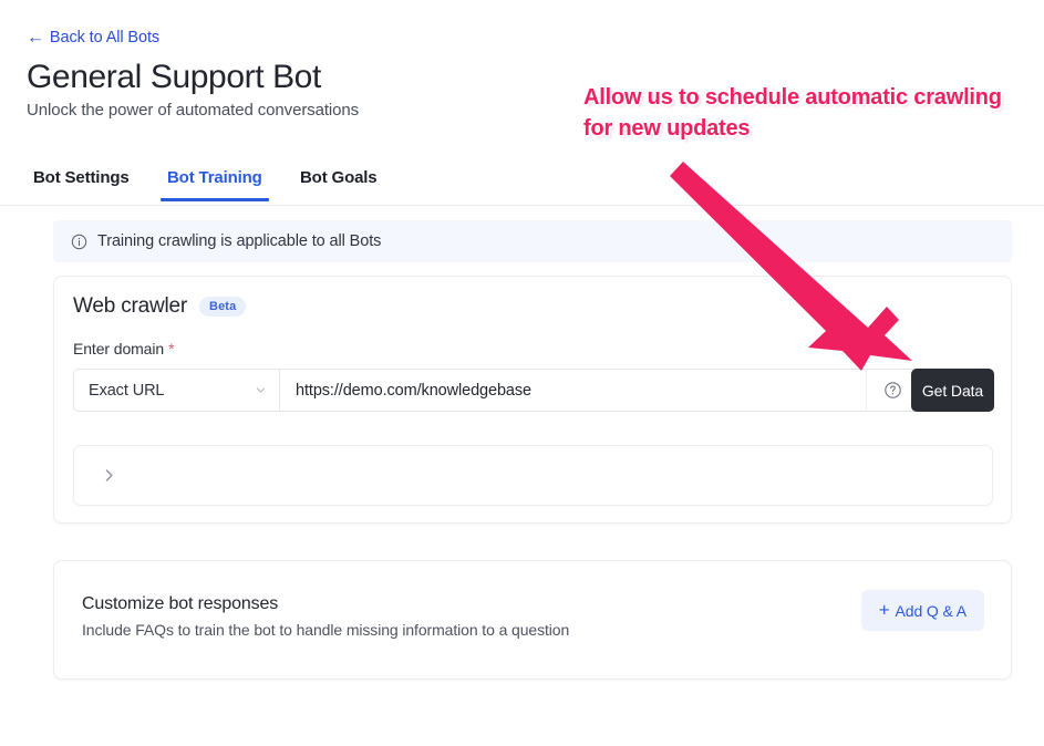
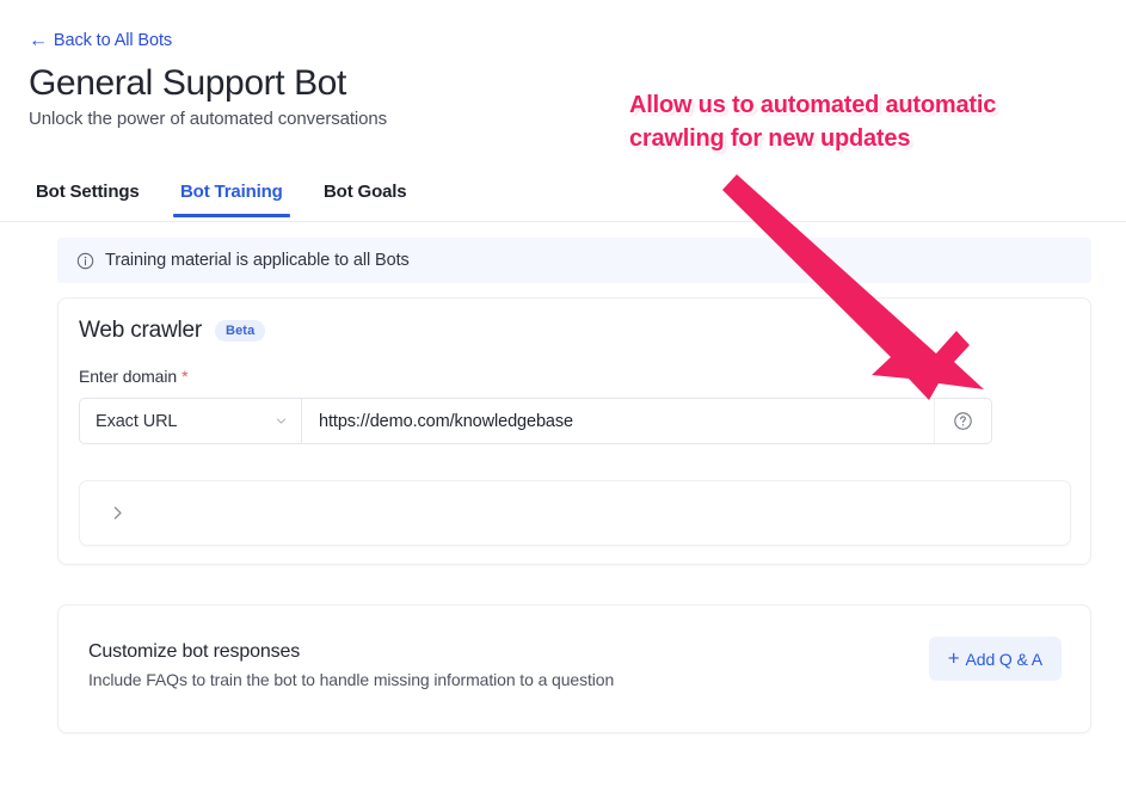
  ←
  Back to All Bots
  General Support Bot
  Unlock the power of automated conversations
  Bot Settings
  Bot Training
  Bot Goals
- Training crawling is applicable to all Bots
+ Training material is applicable to all Bots
  Web crawler
  Beta
  Enter domain *
  Exact URL
  https://demo.com/knowledgebase
- Get Data
  Customize bot responses
  Include FAQs to train the bot to handle missing information to a question
  +
  Add Q & A
- Allow us to schedule automatic crawling for new updates
+ Allow us to automated automatic crawling for new updates
